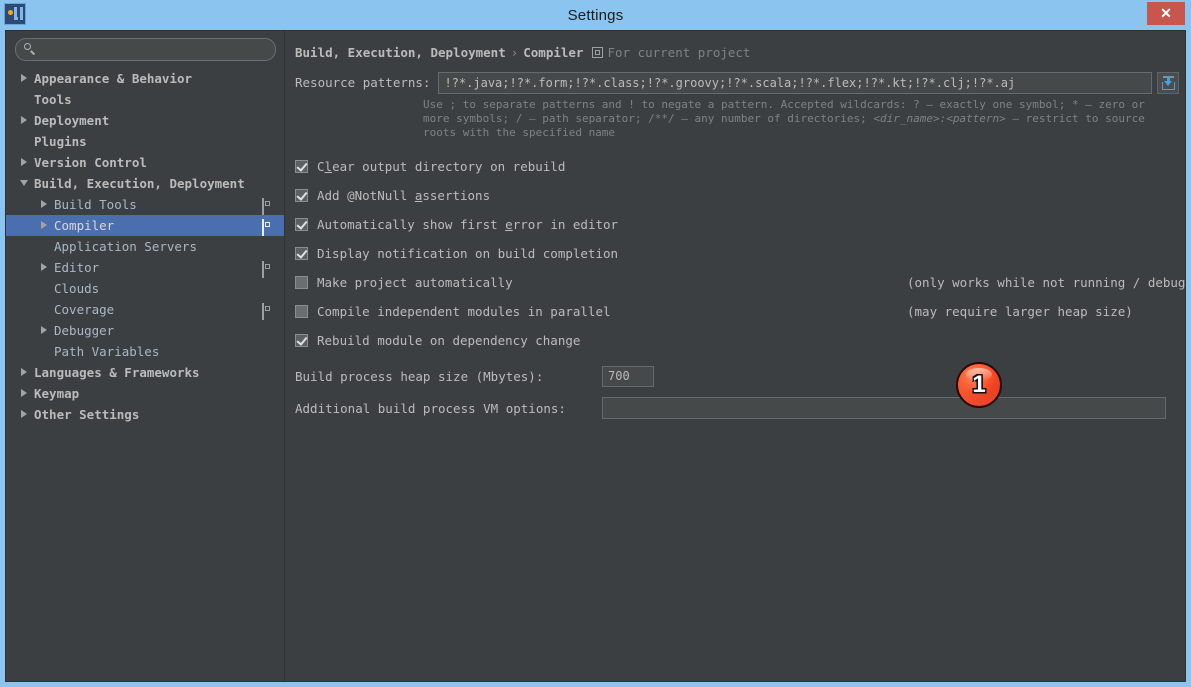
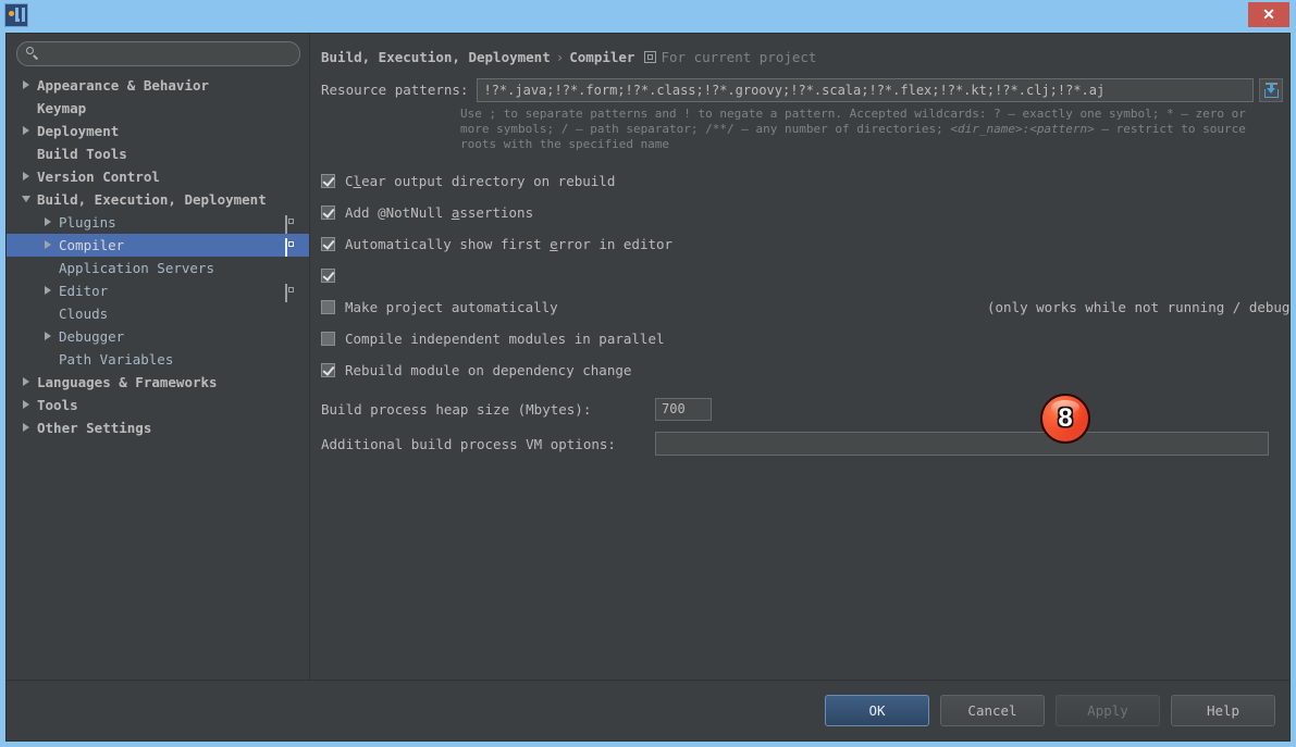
- Settings
  ✕
  Appearance & Behavior
- Tools
+ Keymap
  Deployment
- Plugins
+ Build Tools
  Version Control
  Build, Execution, Deployment
- Build Tools
+ Plugins
  Compiler
  Application Servers
  Editor
  Clouds
- Coverage
  Debugger
  Path Variables
  Languages & Frameworks
- Keymap
+ Tools
  Other Settings
  Build, Execution, Deployment
  ›
  Compiler
  For current project
  Resource patterns:
  !?*.java;!?*.form;!?*.class;!?*.groovy;!?*.scala;!?*.flex;!?*.kt;!?*.clj;!?*.aj
  Use ; to separate patterns and ! to negate a pattern. Accepted wildcards: ? — exactly one symbol; * — zero or more symbols; / — path separator; /**/ — any number of directories; <dir_name>:<pattern> — restrict to source roots with the specified name
  Clear output directory on rebuild
  Add @NotNull assertions
  Automatically show first error in editor
- Display notification on build completion
  Make project automatically
  (only works while not running / debug
  Compile independent modules in parallel
- (may require larger heap size)
  Rebuild module on dependency change
  Build process heap size (Mbytes):
  700
  Additional build process VM options:
- 1
+ 8
+ OK
+ Cancel
+ Apply
+ Help
